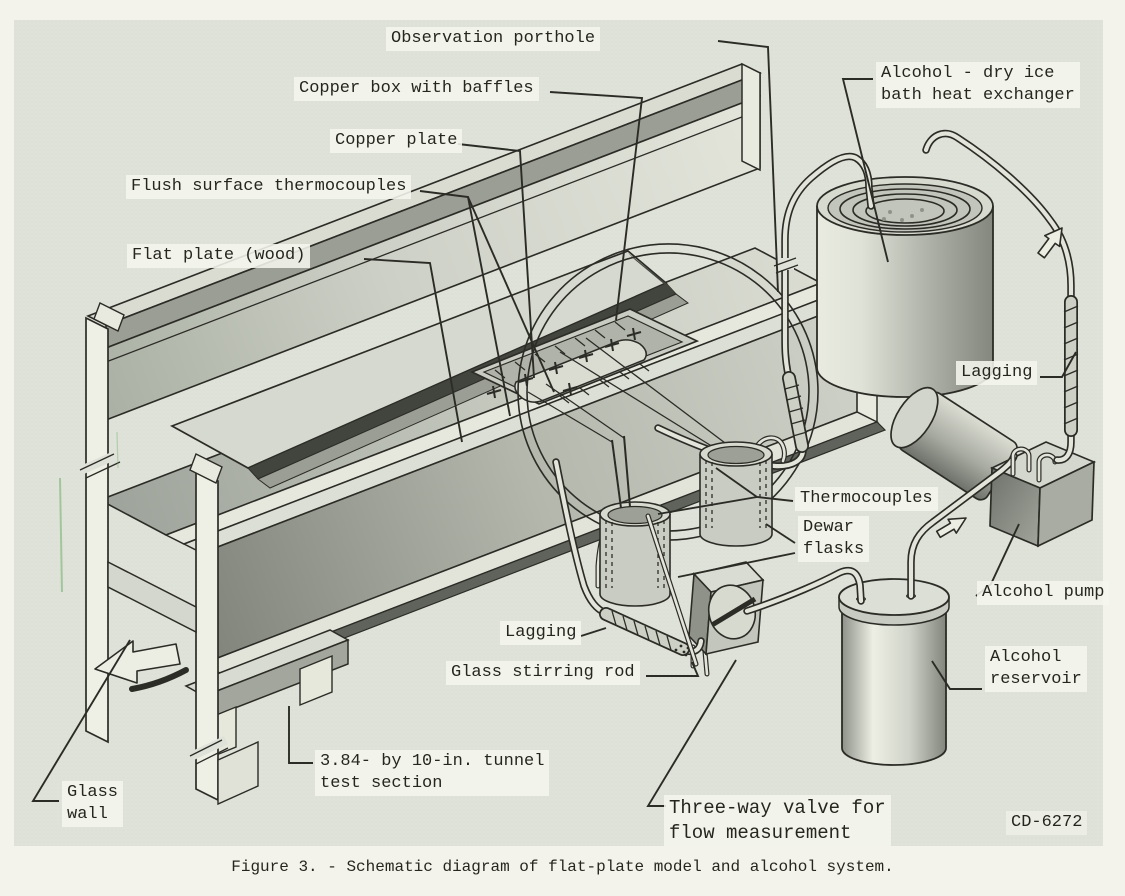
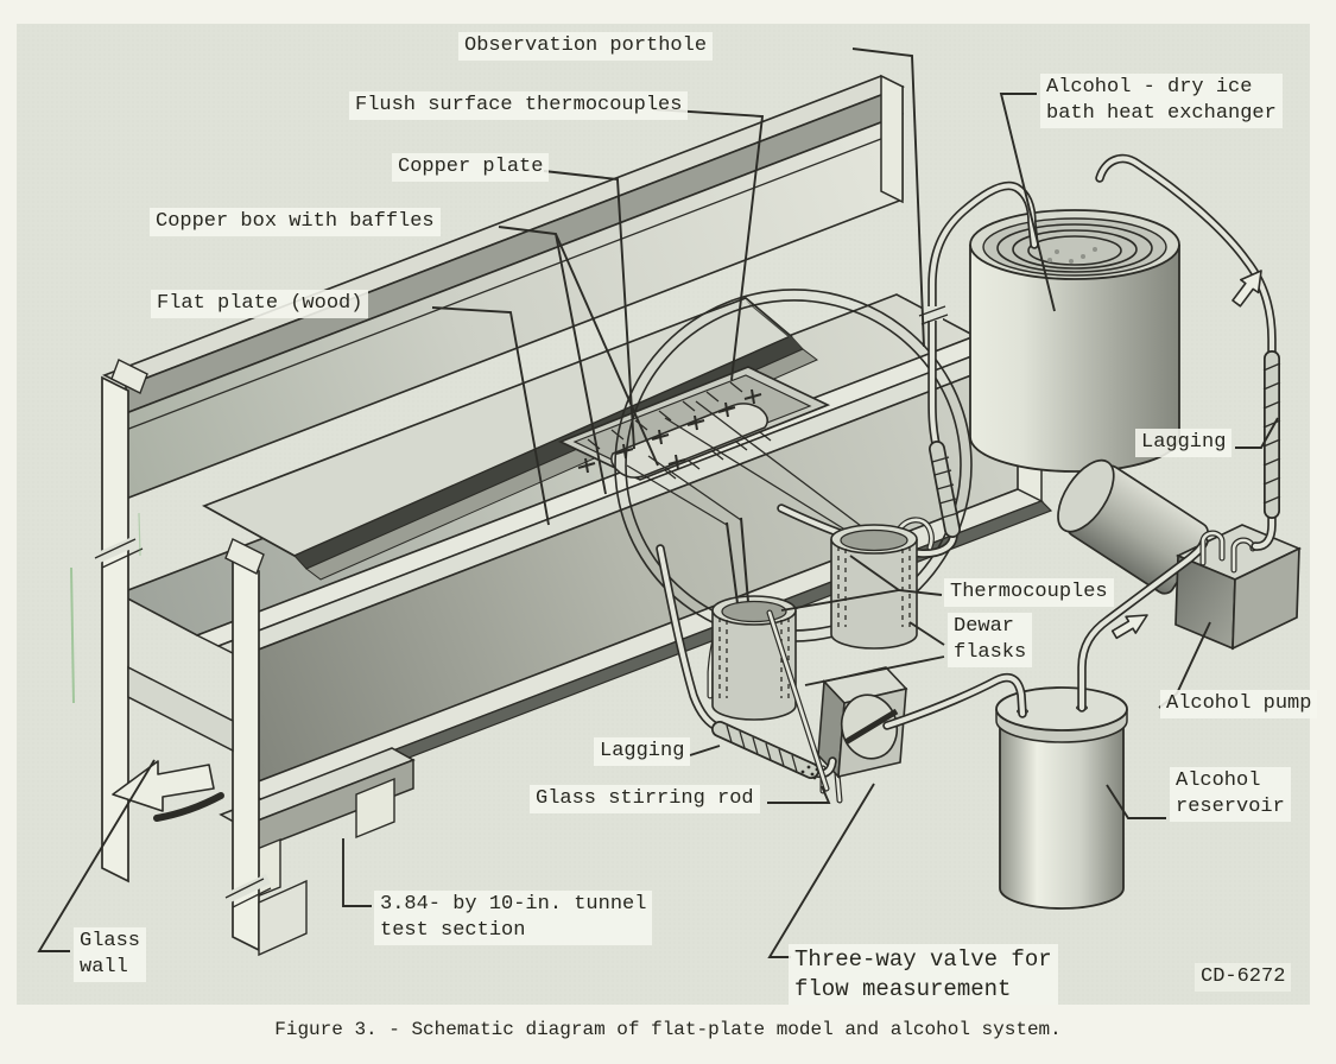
  Observation porthole
- Copper box with baffles
+ Flush surface thermocouples
  Copper plate
- Flush surface thermocouples
+ Copper box with baffles
  Flat plate (wood)
  Alcohol - dry ice
  bath heat exchanger
  Lagging
  Thermocouples
  Dewar
  flasks
  Alcohol pump
  Lagging
  Glass stirring rod
  3.84- by 10-in. tunnel
  test section
  Three-way valve for
  flow measurement
  Alcohol
  reservoir
  Glass
  wall
  CD-6272
  Figure 3. - Schematic diagram of flat-plate model and alcohol system.
